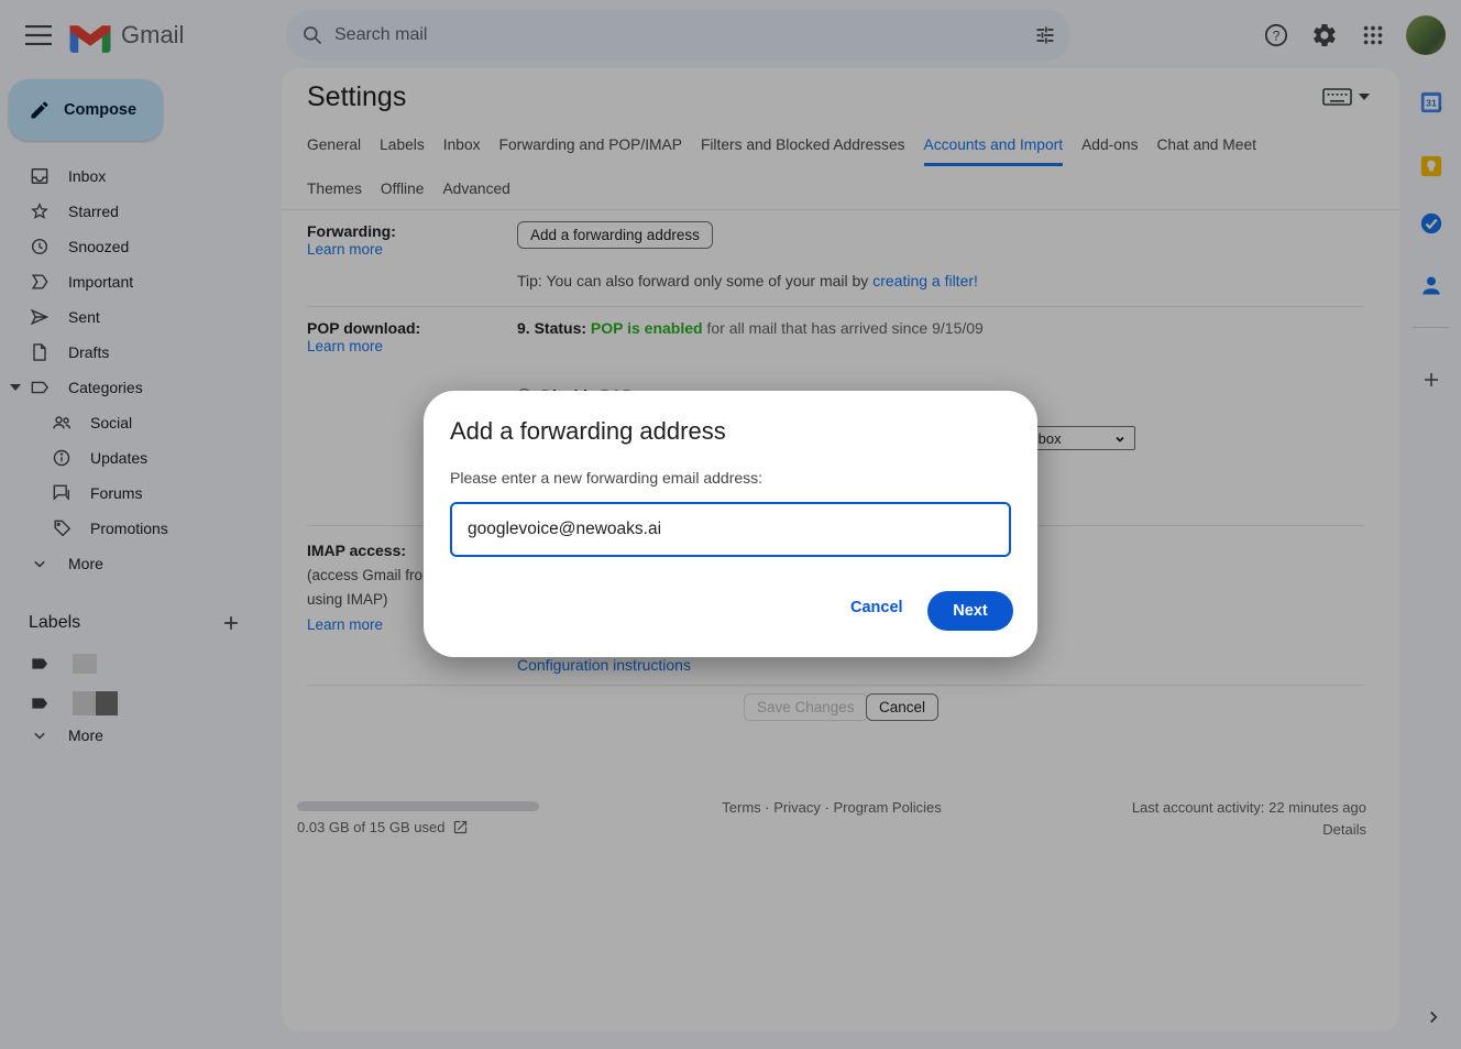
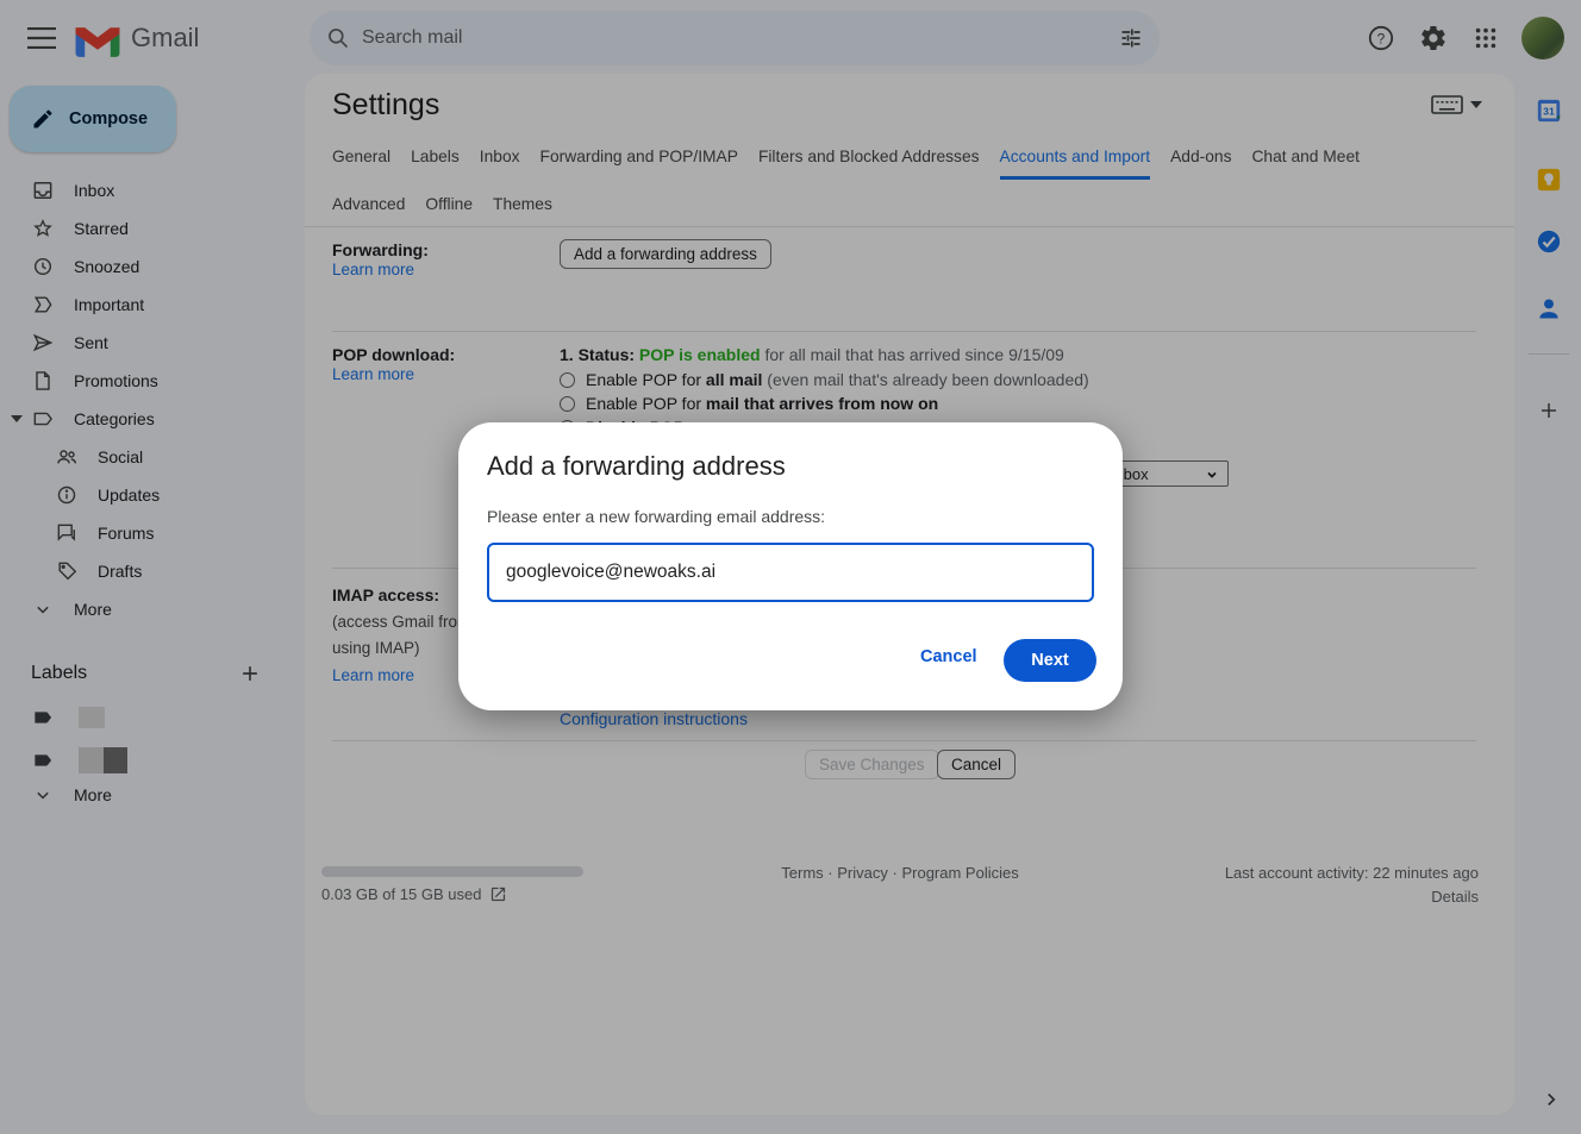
  Gmail
  Search mail
  ?
  Compose
  Inbox
  Starred
  Snoozed
  Important
  Sent
- Drafts
+ Promotions
  Categories
  Social
  Updates
  Forums
- Promotions
+ Drafts
  More
  Labels
  More
  31
  Settings
  General
  Labels
  Inbox
  Forwarding and POP/IMAP
  Filters and Blocked Addresses
  Accounts and Import
  Add-ons
  Chat and Meet
- Themes
+ Advanced
  Offline
- Advanced
+ Themes
  Forwarding:
  Learn more
  Add a forwarding address
- Tip: You can also forward only some of your mail by creating a filter!
  POP download:
  Learn more
- 9. Status: POP is enabled for all mail that has arrived since 9/15/09
+ 1. Status: POP is enabled for all mail that has arrived since 9/15/09
+ Enable POP for all mail (even mail that's already been downloaded)
+ Enable POP for mail that arrives from now on
  IMAP access:
  (access Gmail fro
  using IMAP)
  Learn more
  Configuration instructions
  Save Changes
  Cancel
  0.03 GB of 15 GB used
  Terms · Privacy · Program Policies
  Last account activity: 22 minutes ago
  Details
  Add a forwarding address
  Please enter a new forwarding email address:
  googlevoice@newoaks.ai
  Cancel
  Next
